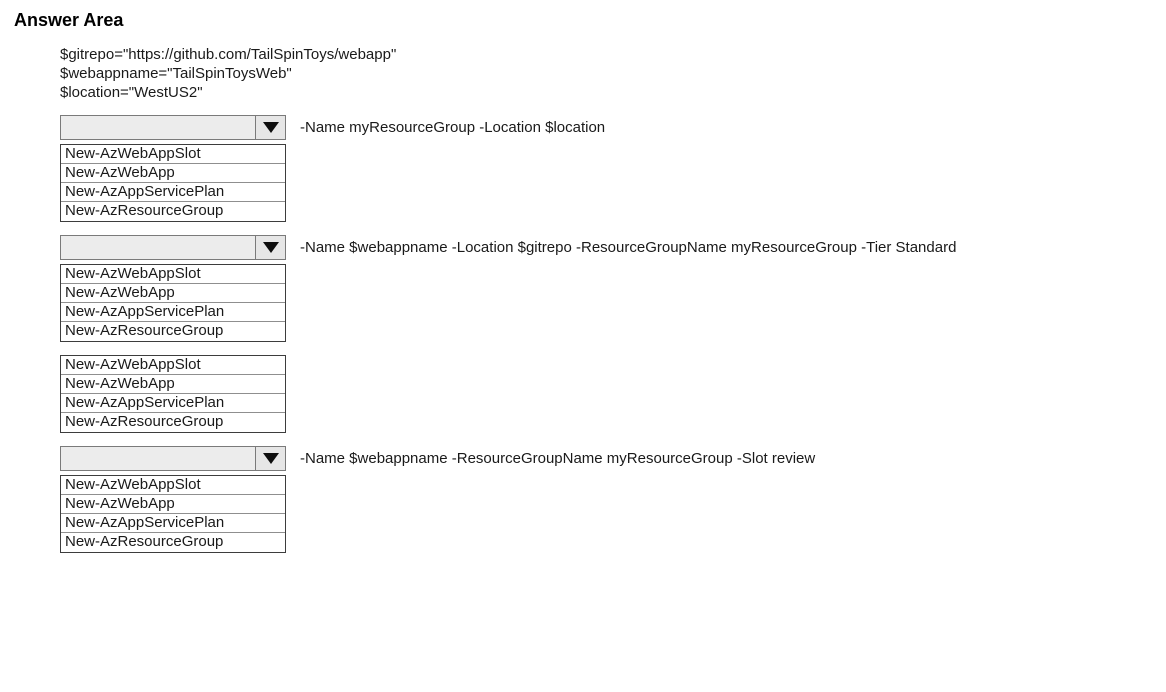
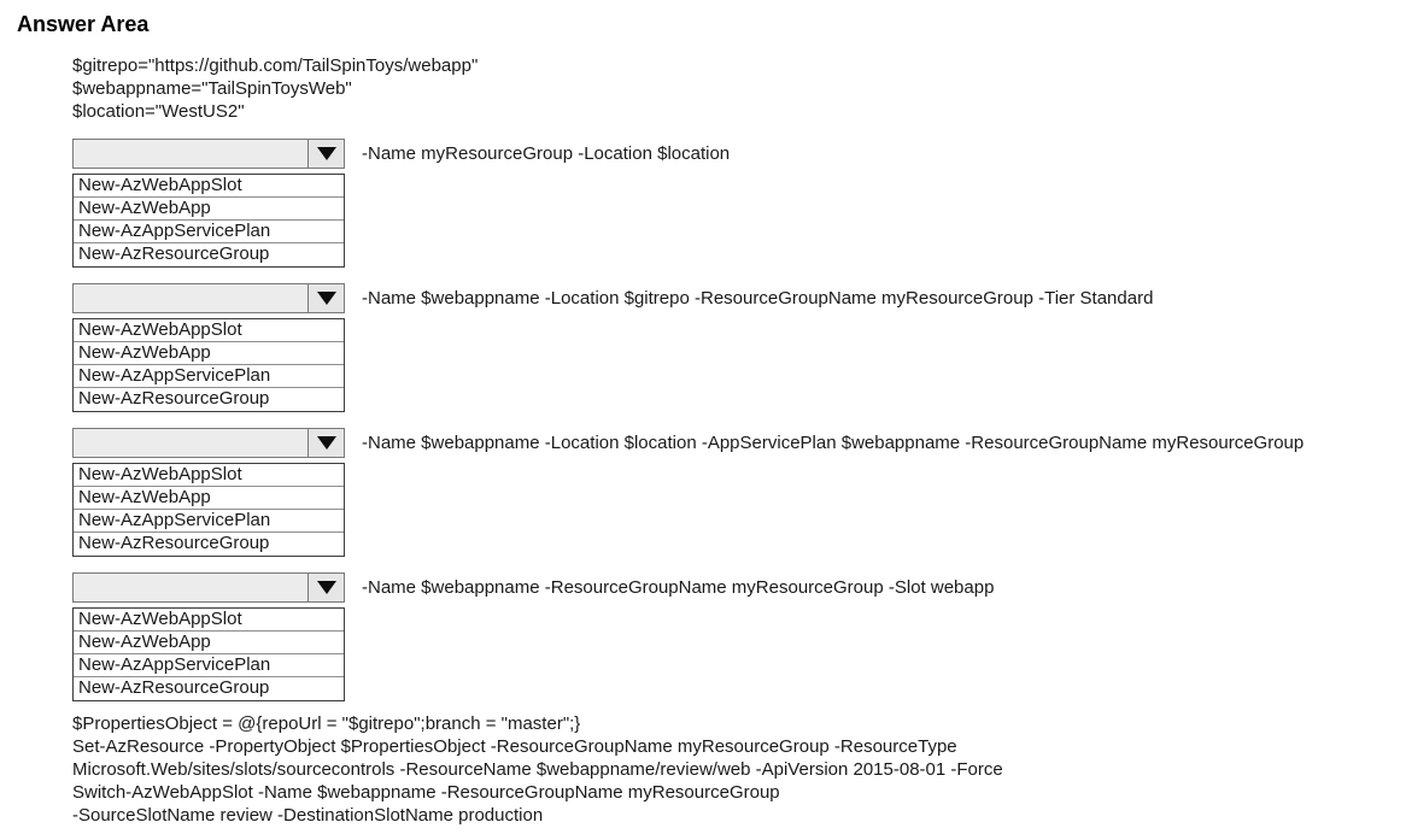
  Answer Area
  $gitrepo="https://github.com/TailSpinToys/webapp"
  $webappname="TailSpinToysWeb"
  $location="WestUS2"
  -Name myResourceGroup -Location $location
  New-AzWebAppSlot
  New-AzWebApp
  New-AzAppServicePlan
  New-AzResourceGroup
  -Name $webappname -Location $gitrepo -ResourceGroupName myResourceGroup -Tier Standard
  New-AzWebAppSlot
  New-AzWebApp
  New-AzAppServicePlan
  New-AzResourceGroup
+ -Name $webappname -Location $location -AppServicePlan $webappname -ResourceGroupName myResourceGroup
  New-AzWebAppSlot
  New-AzWebApp
  New-AzAppServicePlan
  New-AzResourceGroup
- -Name $webappname -ResourceGroupName myResourceGroup -Slot review
+ -Name $webappname -ResourceGroupName myResourceGroup -Slot webapp
  New-AzWebAppSlot
  New-AzWebApp
  New-AzAppServicePlan
  New-AzResourceGroup
+ $PropertiesObject = @{repoUrl = "$gitrepo";branch = "master";}
+ Set-AzResource -PropertyObject $PropertiesObject -ResourceGroupName myResourceGroup -ResourceType
+ Microsoft.Web/sites/slots/sourcecontrols -ResourceName $webappname/review/web -ApiVersion 2015-08-01 -Force
+ Switch-AzWebAppSlot -Name $webappname -ResourceGroupName myResourceGroup
+ -SourceSlotName review -DestinationSlotName production
